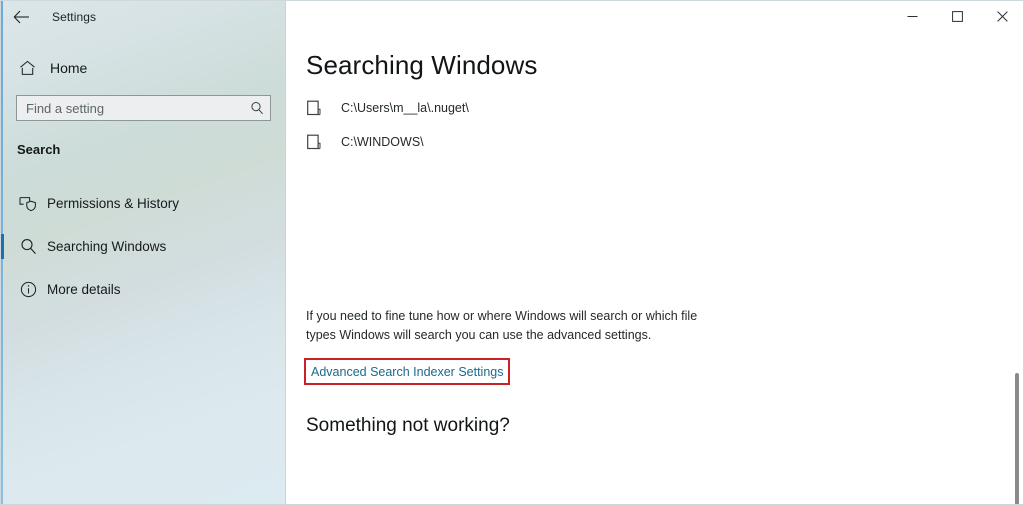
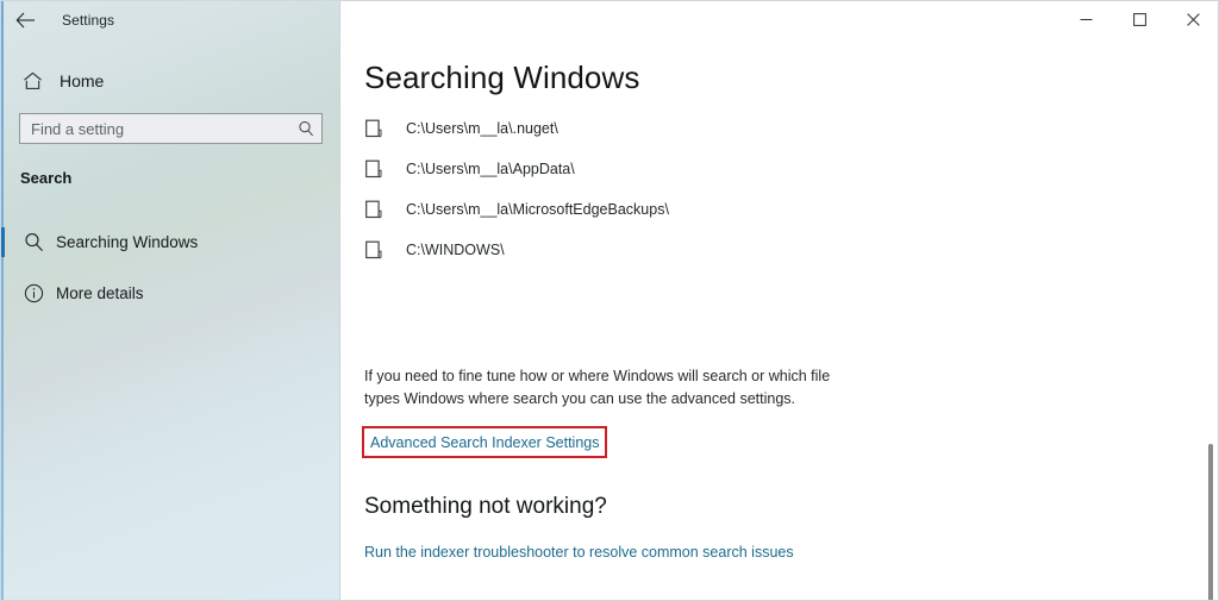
  Settings
  Home
  Find a setting
  Search
- Permissions & History
  Searching Windows
  More details
  Searching Windows
  C:\Users\m__la\.nuget\
+ C:\Users\m__la\AppData\
+ C:\Users\m__la\MicrosoftEdgeBackups\
  C:\WINDOWS\
- If you need to fine tune how or where Windows will search or which file types Windows will search you can use the advanced settings.
+ If you need to fine tune how or where Windows will search or which file types Windows where search you can use the advanced settings.
  Advanced Search Indexer Settings
  Something not working?
+ Run the indexer troubleshooter to resolve common search issues
